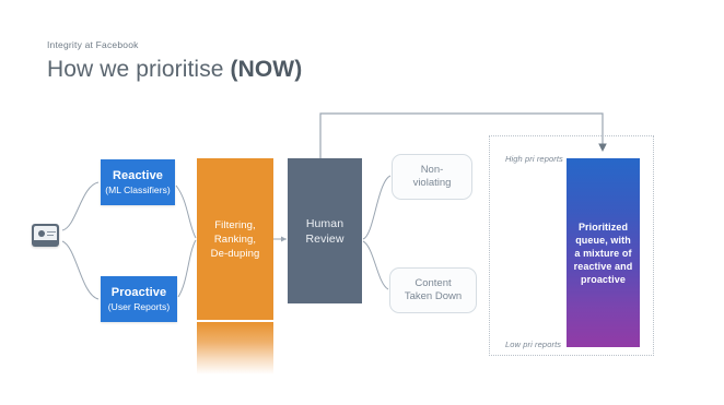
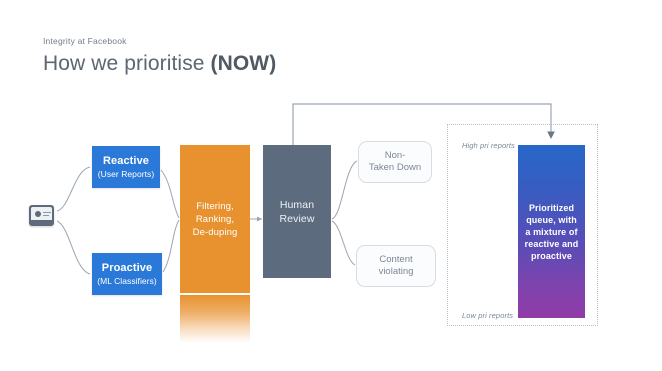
  Integrity at Facebook
  How we prioritise (NOW)
  Reactive
- (ML Classifiers)
+ (User Reports)
  Proactive
- (User Reports)
+ (ML Classifiers)
  Filtering,
  Ranking,
  De-duping
  Human
  Review
  Non-
- violating
+ Taken Down
  Content
- Taken Down
+ violating
  High pri reports
  Low pri reports
  Prioritized
  queue, with
  a mixture of
  reactive and
  proactive
